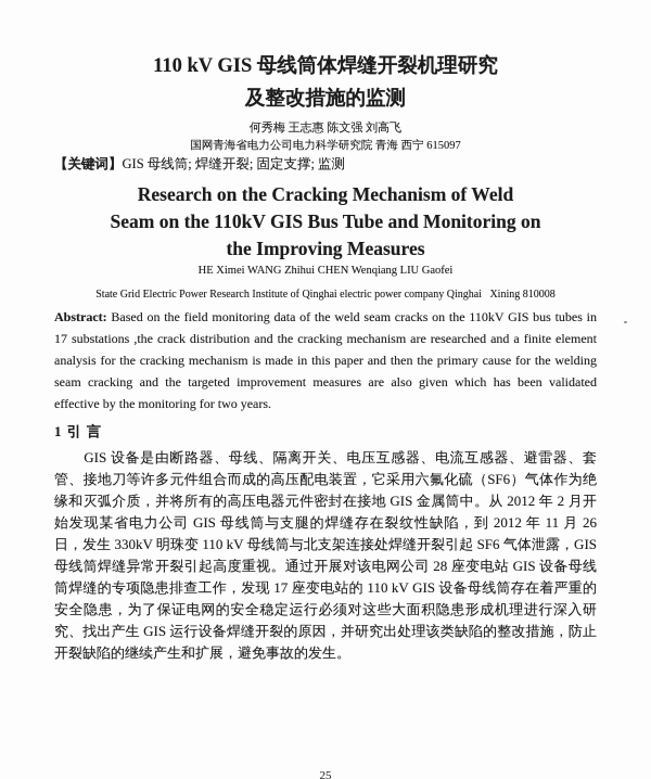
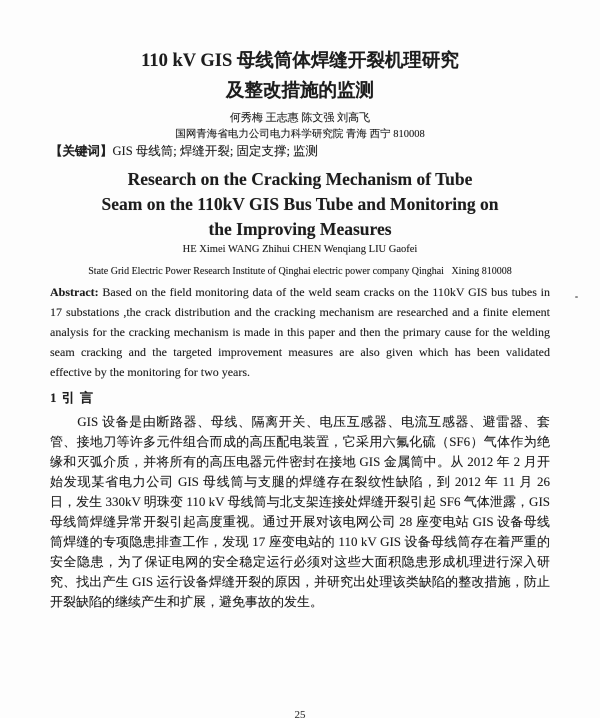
  110 kV GIS 母线筒体焊缝开裂机理研究
  及整改措施的监测
  何秀梅 王志惠 陈文强 刘高飞
- 国网青海省电力公司电力科学研究院 青海 西宁 615097
+ 国网青海省电力公司电力科学研究院 青海 西宁 810008
  【关键词】GIS 母线筒; 焊缝开裂; 固定支撑; 监测
- Research on the Cracking Mechanism of Weld
+ Research on the Cracking Mechanism of Tube
  Seam on the 110kV GIS Bus Tube and Monitoring on
  the Improving Measures
  HE Ximei WANG Zhihui CHEN Wenqiang LIU Gaofei
  State Grid Electric Power Research Institute of Qinghai electric power company Qinghai Xining 810008
  Abstract: Based on the field monitoring data of the weld seam cracks on the 110kV GIS bus tubes in 17 substations ,the crack distribution and the cracking mechanism are researched and a finite element analysis for the cracking mechanism is made in this paper and then the primary cause for the welding seam cracking and the targeted improvement measures are also given which has been validated effective by the monitoring for two years.
  1 引 言
  GIS 设备是由断路器、母线、隔离开关、电压互感器、电流互感器、避雷器、套管、接地刀等许多元件组合而成的高压配电装置，它采用六氟化硫（SF6）气体作为绝缘和灭弧介质，并将所有的高压电器元件密封在接地 GIS 金属筒中。从 2012 年 2 月开始发现某省电力公司 GIS 母线筒与支腿的焊缝存在裂纹性缺陷，到 2012 年 11 月 26 日，发生 330kV 明珠变 110 kV 母线筒与北支架连接处焊缝开裂引起 SF6 气体泄露，GIS 母线筒焊缝异常开裂引起高度重视。通过开展对该电网公司 28 座变电站 GIS 设备母线筒焊缝的专项隐患排查工作，发现 17 座变电站的 110 kV GIS 设备母线筒存在着严重的安全隐患，为了保证电网的安全稳定运行必须对这些大面积隐患形成机理进行深入研究、找出产生 GIS 运行设备焊缝开裂的原因，并研究出处理该类缺陷的整改措施，防止开裂缺陷的继续产生和扩展，避免事故的发生。
  25
